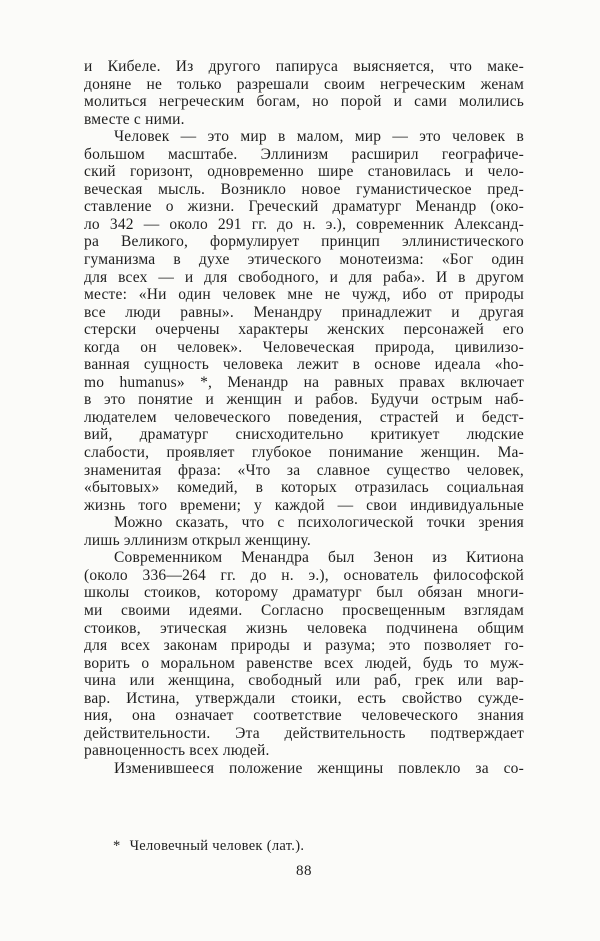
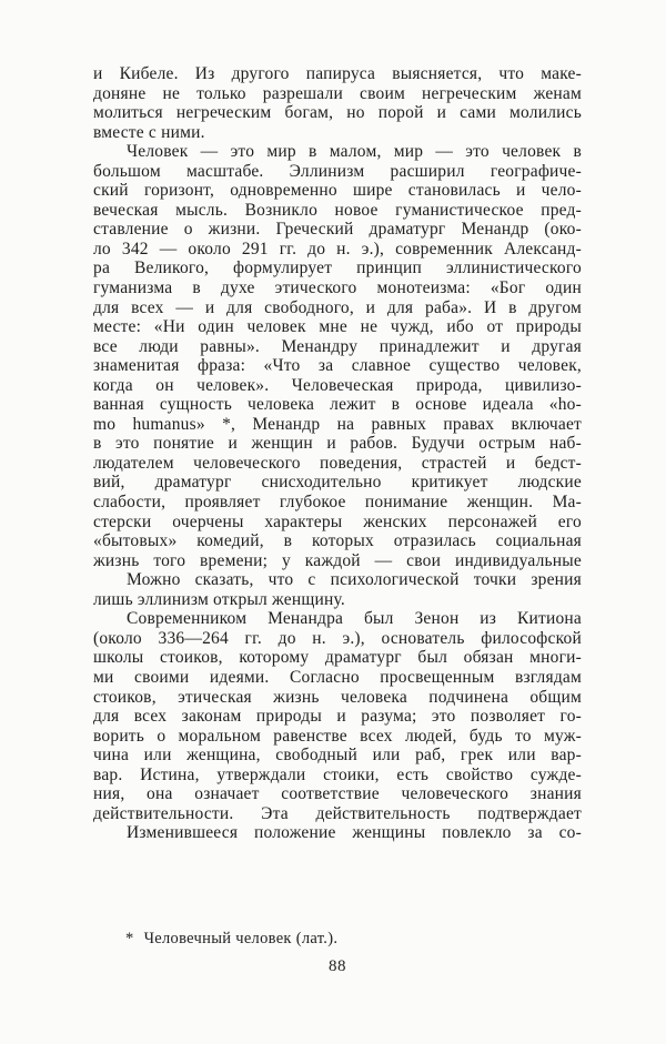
  и Кибеле. Из другого папируса выясняется, что маке-
  доняне не только разрешали своим негреческим женам
  молиться негреческим богам, но порой и сами молились
  вместе с ними.
  Человек — это мир в малом, мир — это человек в
  большом масштабе. Эллинизм расширил географиче-
  ский горизонт, одновременно шире становилась и чело-
  веческая мысль. Возникло новое гуманистическое пред-
  ставление о жизни. Греческий драматург Менандр (око-
  ло 342 — около 291 гг. до н. э.), современник Александ-
  ра Великого, формулирует принцип эллинистического
  гуманизма в духе этического монотеизма: «Бог один
  для всех — и для свободного, и для раба». И в другом
  месте: «Ни один человек мне не чужд, ибо от природы
  все люди равны». Менандру принадлежит и другая
- стерски очерчены характеры женских персонажей его
+ знаменитая фраза: «Что за славное существо человек,
  когда он человек». Человеческая природа, цивилизо-
  ванная сущность человека лежит в основе идеала «ho-
  mo humanus» *, Менандр на равных правах включает
  в это понятие и женщин и рабов. Будучи острым наб-
  людателем человеческого поведения, страстей и бедст-
  вий, драматург снисходительно критикует людские
  слабости, проявляет глубокое понимание женщин. Ма-
- знаменитая фраза: «Что за славное существо человек,
+ стерски очерчены характеры женских персонажей его
  «бытовых» комедий, в которых отразилась социальная
  жизнь того времени; у каждой — свои индивидуальные
  Можно сказать, что с психологической точки зрения
  лишь эллинизм открыл женщину.
  Современником Менандра был Зенон из Китиона
  (около 336—264 гг. до н. э.), основатель философской
  школы стоиков, которому драматург был обязан многи-
  ми своими идеями. Согласно просвещенным взглядам
  стоиков, этическая жизнь человека подчинена общим
  для всех законам природы и разума; это позволяет го-
  ворить о моральном равенстве всех людей, будь то муж-
  чина или женщина, свободный или раб, грек или вар-
  вар. Истина, утверждали стоики, есть свойство сужде-
  ния, она означает соответствие человеческого знания
  действительности. Эта действительность подтверждает
- равноценность всех людей.
  Изменившееся положение женщины повлекло за со-
  * Человечный человек (лат.).
  88
